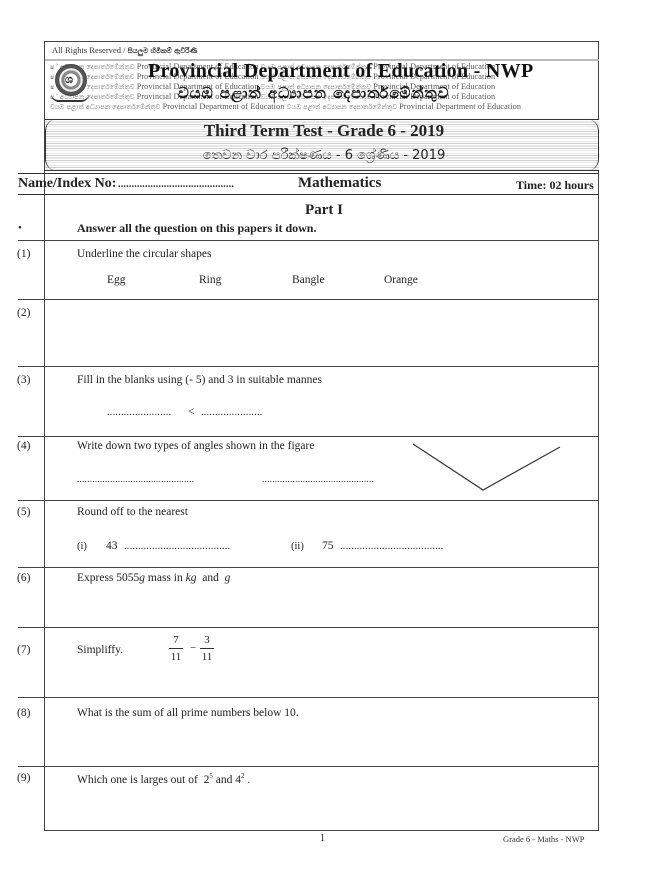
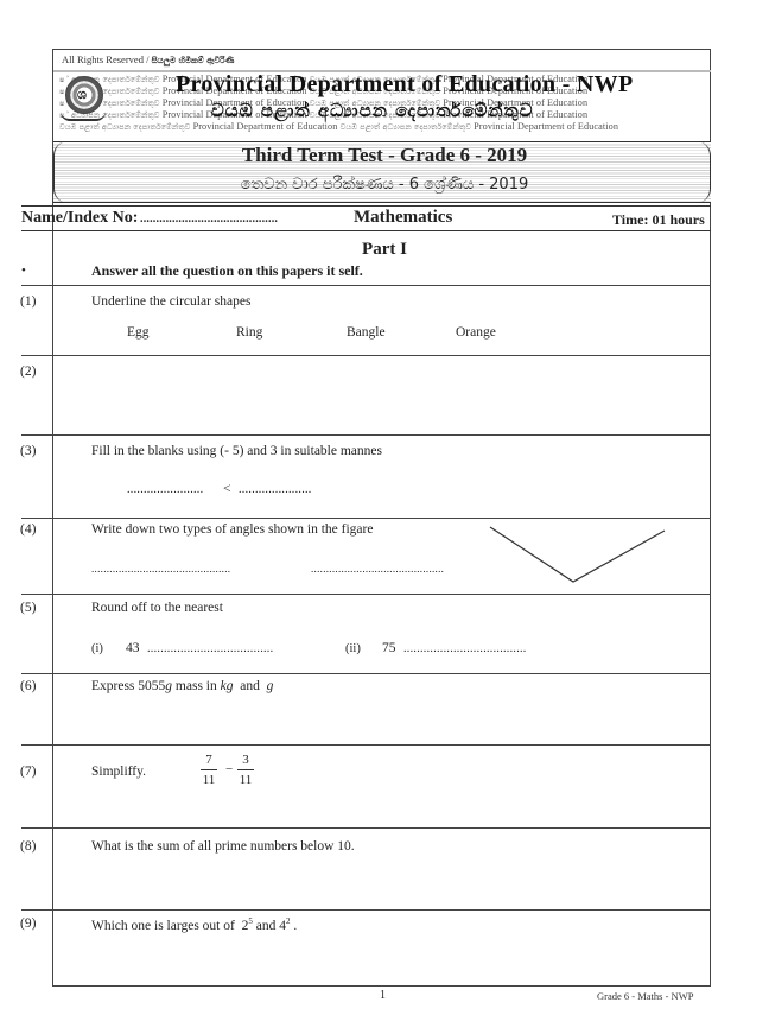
  All Rights Reserved / සියලුම හිමිකම් ඇවිරිණි
  ෂ ්න දෙපාර්තමේන්තුව Provincial Department of Education වයඹ පළාත් අධ්‍යාපන දෙපාර්තමේන්තුව Provincial Department of Education
  ෂ දෙපාර්තමේන්තුව Provincial Department of Education වයඹ පළාත් අධ්‍යාපන දෙපාර්තමේන්තුව Provincial Department of Education
  ෂ දෙපාර්තමේන්තුව Provincial Department of Education වයඹ පළාත් අධ්‍යාපන දෙපාර්තමේන්තුව Provincial Department of Education
  ෂ ් අධ්‍යාපන දෙපාර්තමේන්තුව Provincial Department of Education වයඹ පළාත් අධ්‍යාපන දෙපාර්තමේන්තුව Provincial Department of Education
  වයඹ පළාත් අධ්‍යාපන දෙපාර්තමේන්තුව Provincial Department of Education වයඹ පළාත් අධ්‍යාපන දෙපාර්තමේන්තුව Provincial Department of Education
  ශ
  Provincial Department of Education - NWP
  වයඹ පළාත් අධ්‍යාපන දෙපාර්තමේන්තුව
  Third Term Test - Grade 6 - 2019
  තෙවන වාර පරීක්ෂණය - 6 ශ්‍රේණිය - 2019
  Name/Index No:
  ...........................................
  Mathematics
- Time: 02 hours
+ Time: 01 hours
  Part I
  •
- Answer all the question on this papers it down.
+ Answer all the question on this papers it self.
  (1)
  Underline the circular shapes
  Egg
  Ring
  Bangle
  Orange
  (2)
  (3)
  Fill in the blanks using (- 5) and 3 in suitable mannes
  .......................
  <
  ......................
  (4)
  Write down two types of angles shown in the figare
  ..............................................
  ............................................
  (5)
  Round off to the nearest
  (i)
  43
  ......................................
  (ii)
  75
  .....................................
  (6)
  Express 5055g mass in kg and g
  (7)
  Simpliffy.
  7
  11
  −
  3
  11
  (8)
  What is the sum of all prime numbers below 10.
  (9)
  Which one is larges out of 25 and 42 .
  1
  Grade 6 - Maths - NWP
